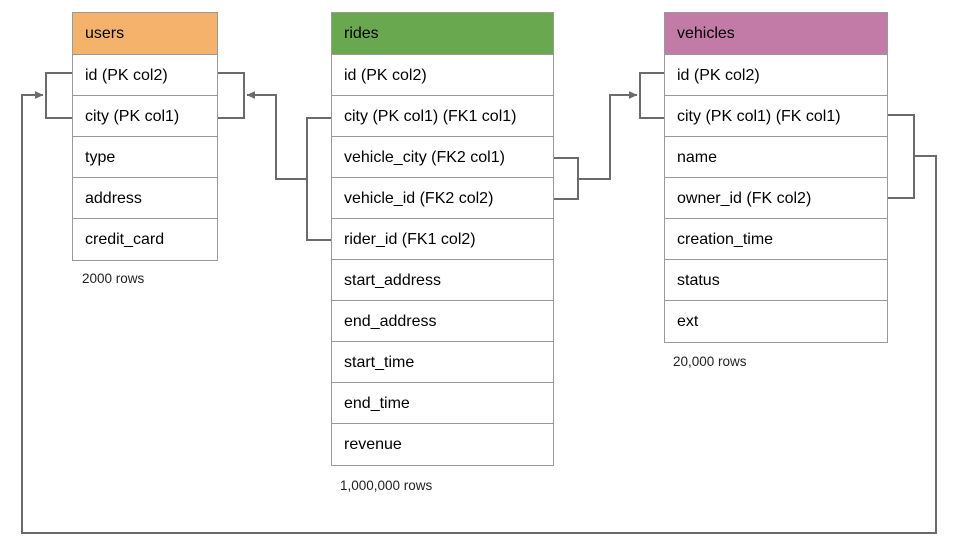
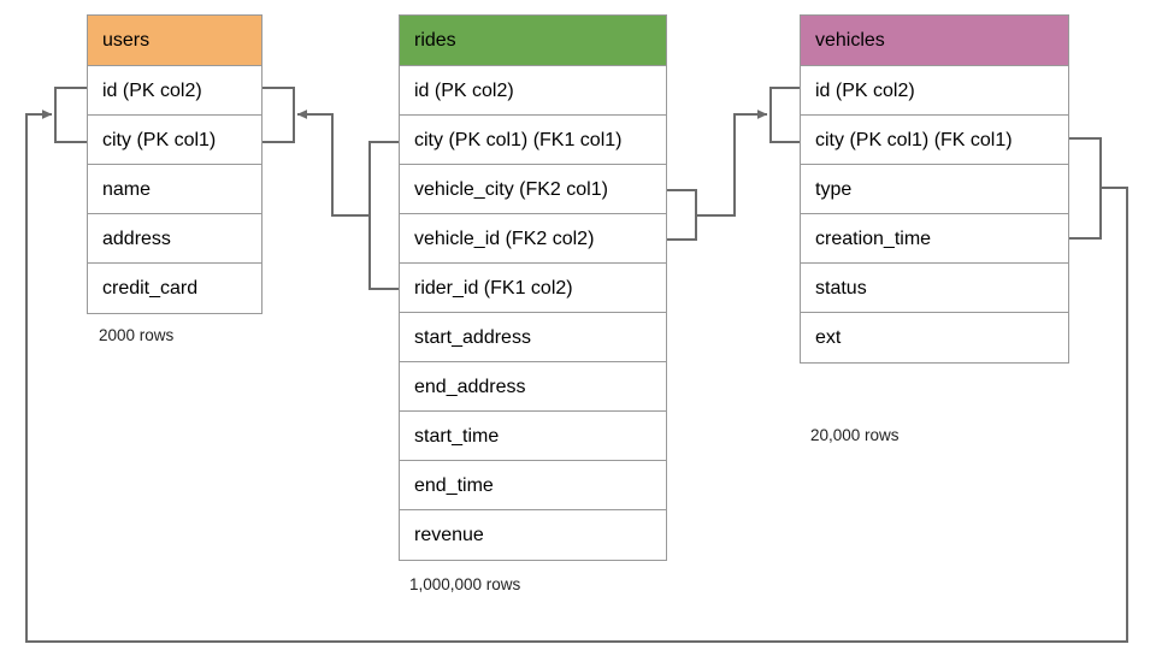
  users
  id (PK col2)
  city (PK col1)
- type
+ name
  address
  credit_card
  2000 rows
  rides
  id (PK col2)
  city (PK col1) (FK1 col1)
  vehicle_city (FK2 col1)
  vehicle_id (FK2 col2)
  rider_id (FK1 col2)
  start_address
  end_address
  start_time
  end_time
  revenue
  1,000,000 rows
  vehicles
  id (PK col2)
  city (PK col1) (FK col1)
- name
+ type
- owner_id (FK col2)
  creation_time
  status
  ext
  20,000 rows
